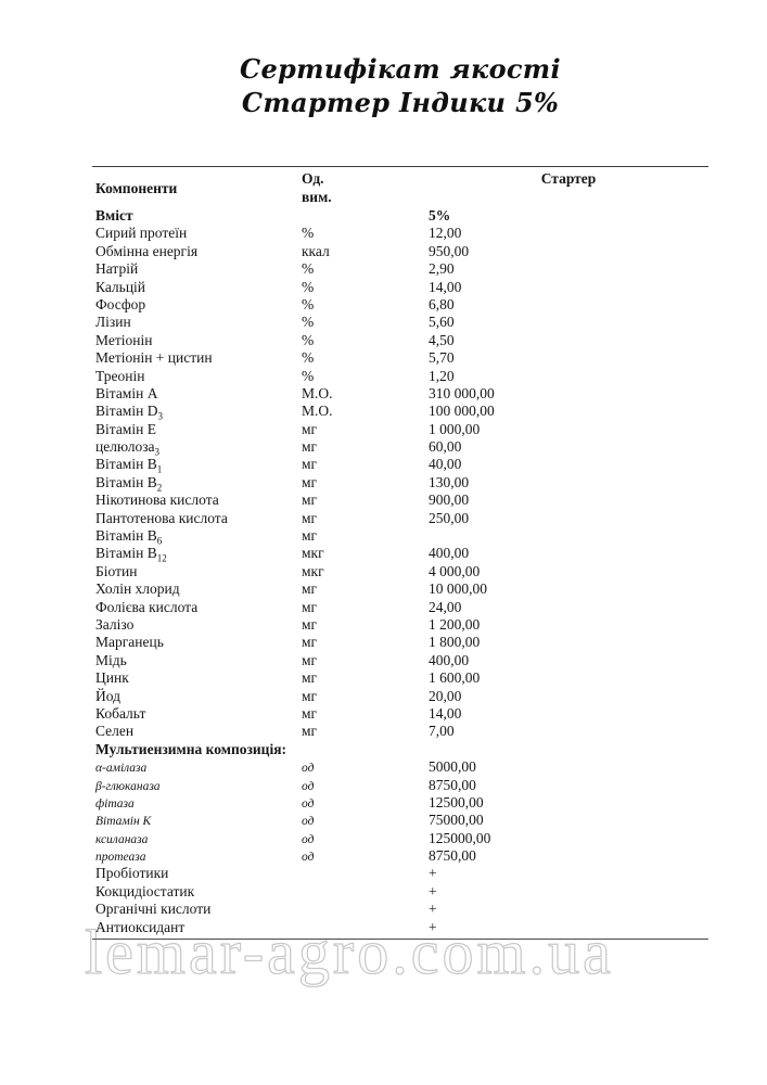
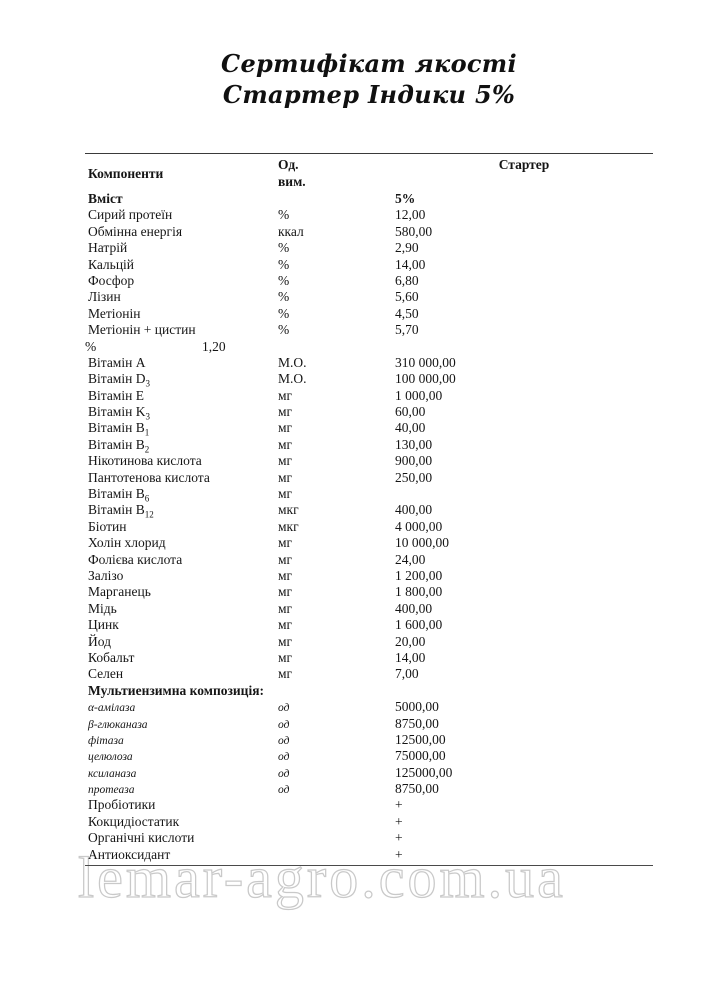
  Сертифікат якості
  Стартер Індики 5%
  lemar-agro.com.ua
  Компоненти
  Од.
  вим.
  Стартер
  Вміст
  5%
  Сирий протеїн
  %
  12,00
  Обмінна енергія
  ккал
- 950,00
+ 580,00
  Натрій
  %
  2,90
  Кальцій
  %
  14,00
  Фосфор
  %
  6,80
  Лізин
  %
  5,60
  Метіонін
  %
  4,50
  Метіонін + цистин
  %
  5,70
- Треонін
  %
  1,20
  Вітамін A
  М.О.
  310 000,00
  Вітамін D3
  М.О.
  100 000,00
  Вітамін E
  мг
  1 000,00
- целюлоза3
+ Вітамін K3
  мг
  60,00
  Вітамін B1
  мг
  40,00
  Вітамін B2
  мг
  130,00
  Нікотинова кислота
  мг
  900,00
  Пантотенова кислота
  мг
  250,00
  Вітамін B6
  мг
  Вітамін B12
  мкг
  400,00
  Біотин
  мкг
  4 000,00
  Холін хлорид
  мг
  10 000,00
  Фолієва кислота
  мг
  24,00
  Залізо
  мг
  1 200,00
  Марганець
  мг
  1 800,00
  Мідь
  мг
  400,00
  Цинк
  мг
  1 600,00
  Йод
  мг
  20,00
  Кобальт
  мг
  14,00
  Селен
  мг
  7,00
  Мультиензимна композиція:
  α-амілаза
  од
  5000,00
  β-глюканаза
  од
  8750,00
  фітаза
  од
  12500,00
- Вітамін K
+ целюлоза
  од
  75000,00
  ксиланаза
  од
  125000,00
  протеаза
  од
  8750,00
  Пробіотики
  +
  Кокцидіостатик
  +
  Органічні кислоти
  +
  Антиоксидант
  +
